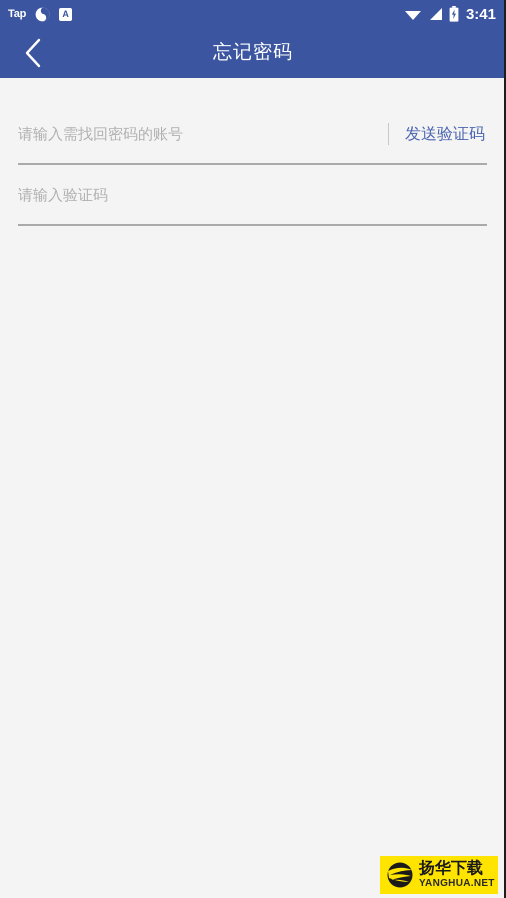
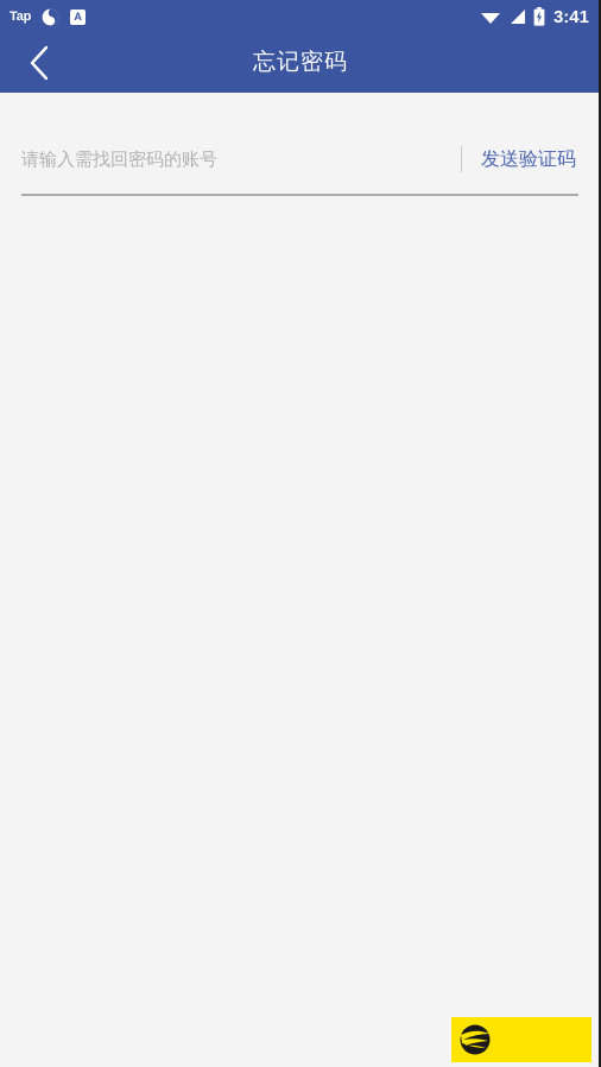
  Tap
  A
  3:41
  忘记密码
  请输入需找回密码的账号
  发送验证码
- 请输入验证码
- 扬华下载
- YANGHUA.NET
